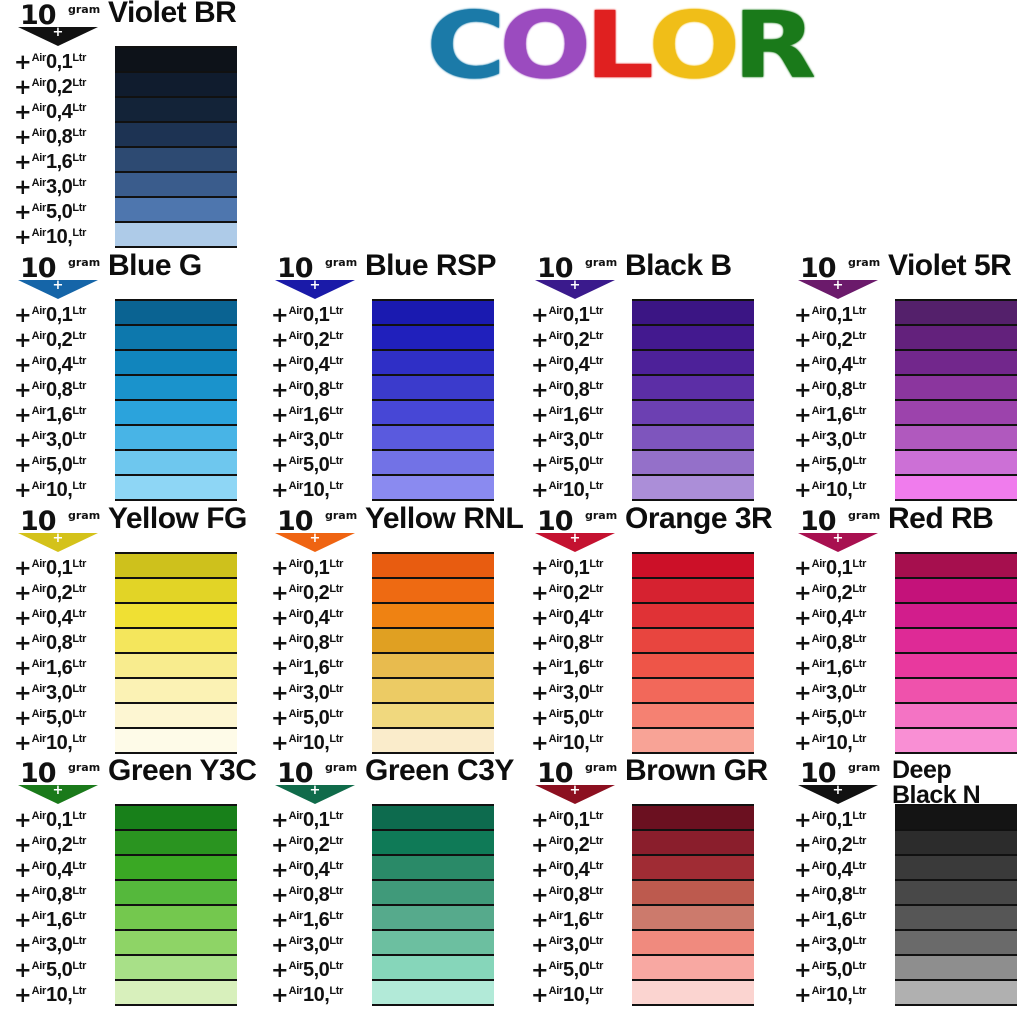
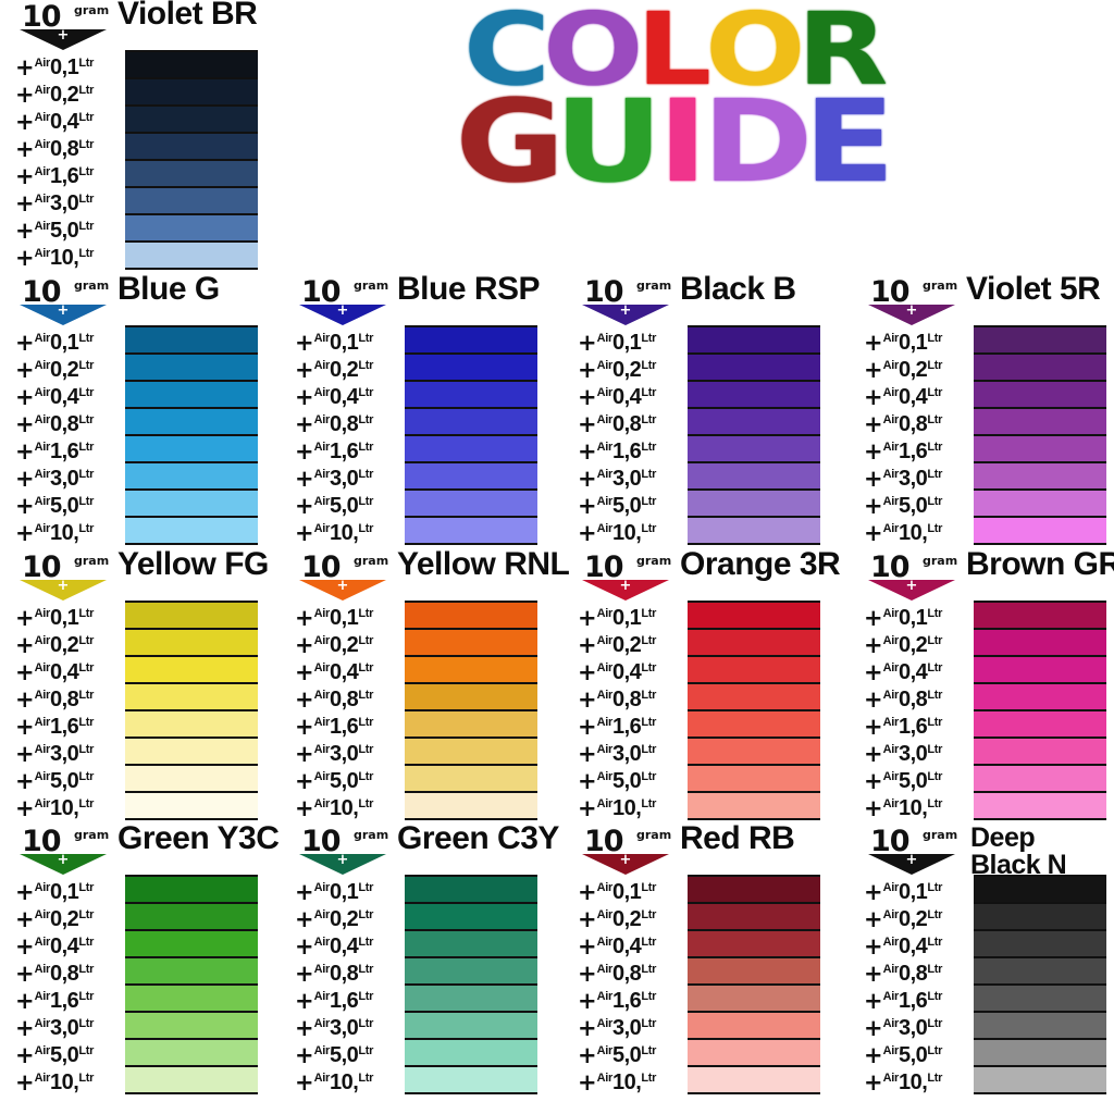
  COLOR
+ GUIDE
  10
  gram
  +
  Violet BR
  +Air0,1Ltr
  +Air0,2Ltr
  +Air0,4Ltr
  +Air0,8Ltr
  +Air1,6Ltr
  +Air3,0Ltr
  +Air5,0Ltr
  +Air10,Ltr
  10
  gram
  +
  Blue G
  +Air0,1Ltr
  +Air0,2Ltr
  +Air0,4Ltr
  +Air0,8Ltr
  +Air1,6Ltr
  +Air3,0Ltr
  +Air5,0Ltr
  +Air10,Ltr
  10
  gram
  +
  Blue RSP
  +Air0,1Ltr
  +Air0,2Ltr
  +Air0,4Ltr
  +Air0,8Ltr
  +Air1,6Ltr
  +Air3,0Ltr
  +Air5,0Ltr
  +Air10,Ltr
  10
  gram
  +
  Black B
  +Air0,1Ltr
  +Air0,2Ltr
  +Air0,4Ltr
  +Air0,8Ltr
  +Air1,6Ltr
  +Air3,0Ltr
  +Air5,0Ltr
  +Air10,Ltr
  10
  gram
  +
  Violet 5R
  +Air0,1Ltr
  +Air0,2Ltr
  +Air0,4Ltr
  +Air0,8Ltr
  +Air1,6Ltr
  +Air3,0Ltr
  +Air5,0Ltr
  +Air10,Ltr
  10
  gram
  +
  Yellow FG
  +Air0,1Ltr
  +Air0,2Ltr
  +Air0,4Ltr
  +Air0,8Ltr
  +Air1,6Ltr
  +Air3,0Ltr
  +Air5,0Ltr
  +Air10,Ltr
  10
  gram
  +
  Yellow RNL
  +Air0,1Ltr
  +Air0,2Ltr
  +Air0,4Ltr
  +Air0,8Ltr
  +Air1,6Ltr
  +Air3,0Ltr
  +Air5,0Ltr
  +Air10,Ltr
  10
  gram
  +
  Orange 3R
  +Air0,1Ltr
  +Air0,2Ltr
  +Air0,4Ltr
  +Air0,8Ltr
  +Air1,6Ltr
  +Air3,0Ltr
  +Air5,0Ltr
  +Air10,Ltr
  10
  gram
  +
- Red RB
+ Brown GR
  +Air0,1Ltr
  +Air0,2Ltr
  +Air0,4Ltr
  +Air0,8Ltr
  +Air1,6Ltr
  +Air3,0Ltr
  +Air5,0Ltr
  +Air10,Ltr
  10
  gram
  +
  Green Y3C
  +Air0,1Ltr
  +Air0,2Ltr
  +Air0,4Ltr
  +Air0,8Ltr
  +Air1,6Ltr
  +Air3,0Ltr
  +Air5,0Ltr
  +Air10,Ltr
  10
  gram
  +
  Green C3Y
  +Air0,1Ltr
  +Air0,2Ltr
  +Air0,4Ltr
  +Air0,8Ltr
  +Air1,6Ltr
  +Air3,0Ltr
  +Air5,0Ltr
  +Air10,Ltr
  10
  gram
  +
- Brown GR
+ Red RB
  +Air0,1Ltr
  +Air0,2Ltr
  +Air0,4Ltr
  +Air0,8Ltr
  +Air1,6Ltr
  +Air3,0Ltr
  +Air5,0Ltr
  +Air10,Ltr
  10
  gram
  +
  Deep
  Black N
  +Air0,1Ltr
  +Air0,2Ltr
  +Air0,4Ltr
  +Air0,8Ltr
  +Air1,6Ltr
  +Air3,0Ltr
  +Air5,0Ltr
  +Air10,Ltr
